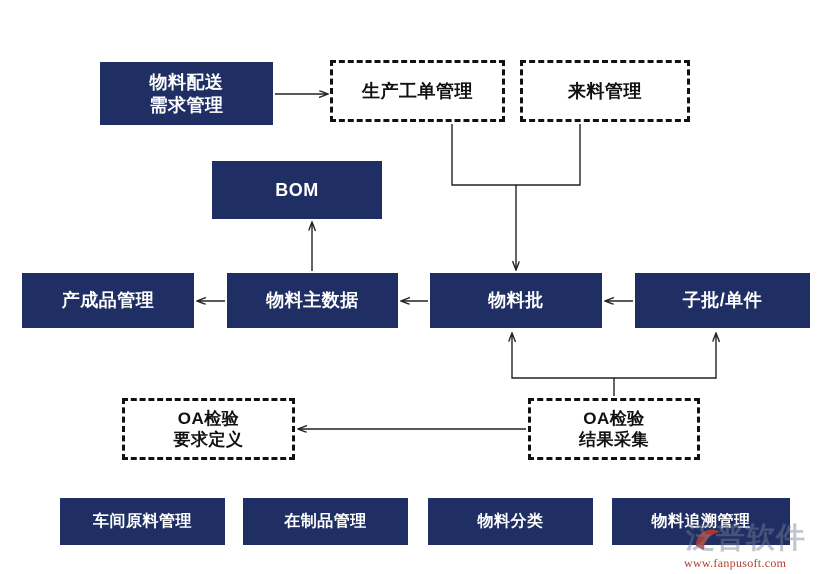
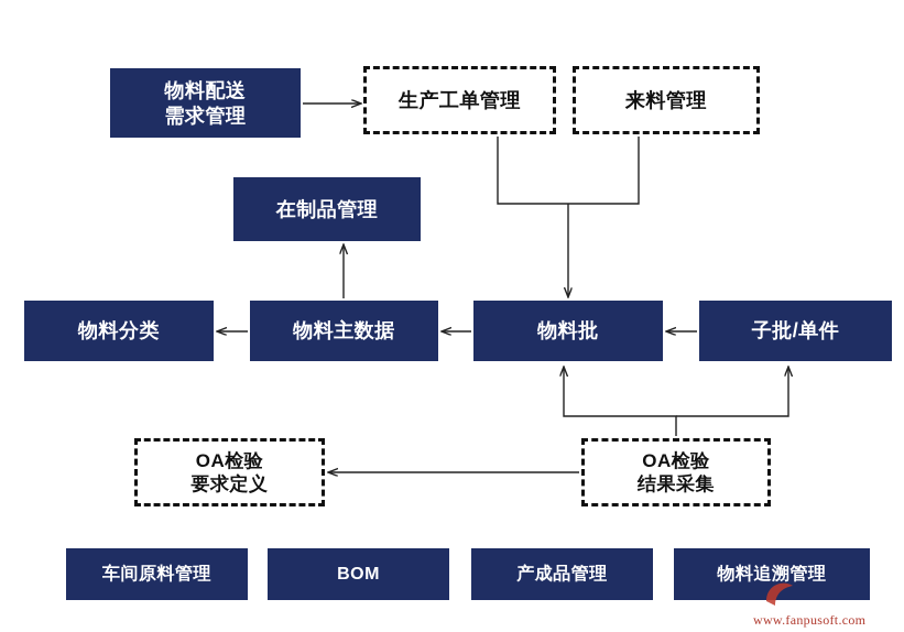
  物料配送
  需求管理
  生产工单管理
  来料管理
- BOM
+ 在制品管理
- 产成品管理
+ 物料分类
  物料主数据
  物料批
  子批/单件
  OA检验
  要求定义
  OA检验
  结果采集
  车间原料管理
- 在制品管理
+ BOM
- 物料分类
+ 产成品管理
  物料追溯管理
- 泛普软件
  www.fanpusoft.com
